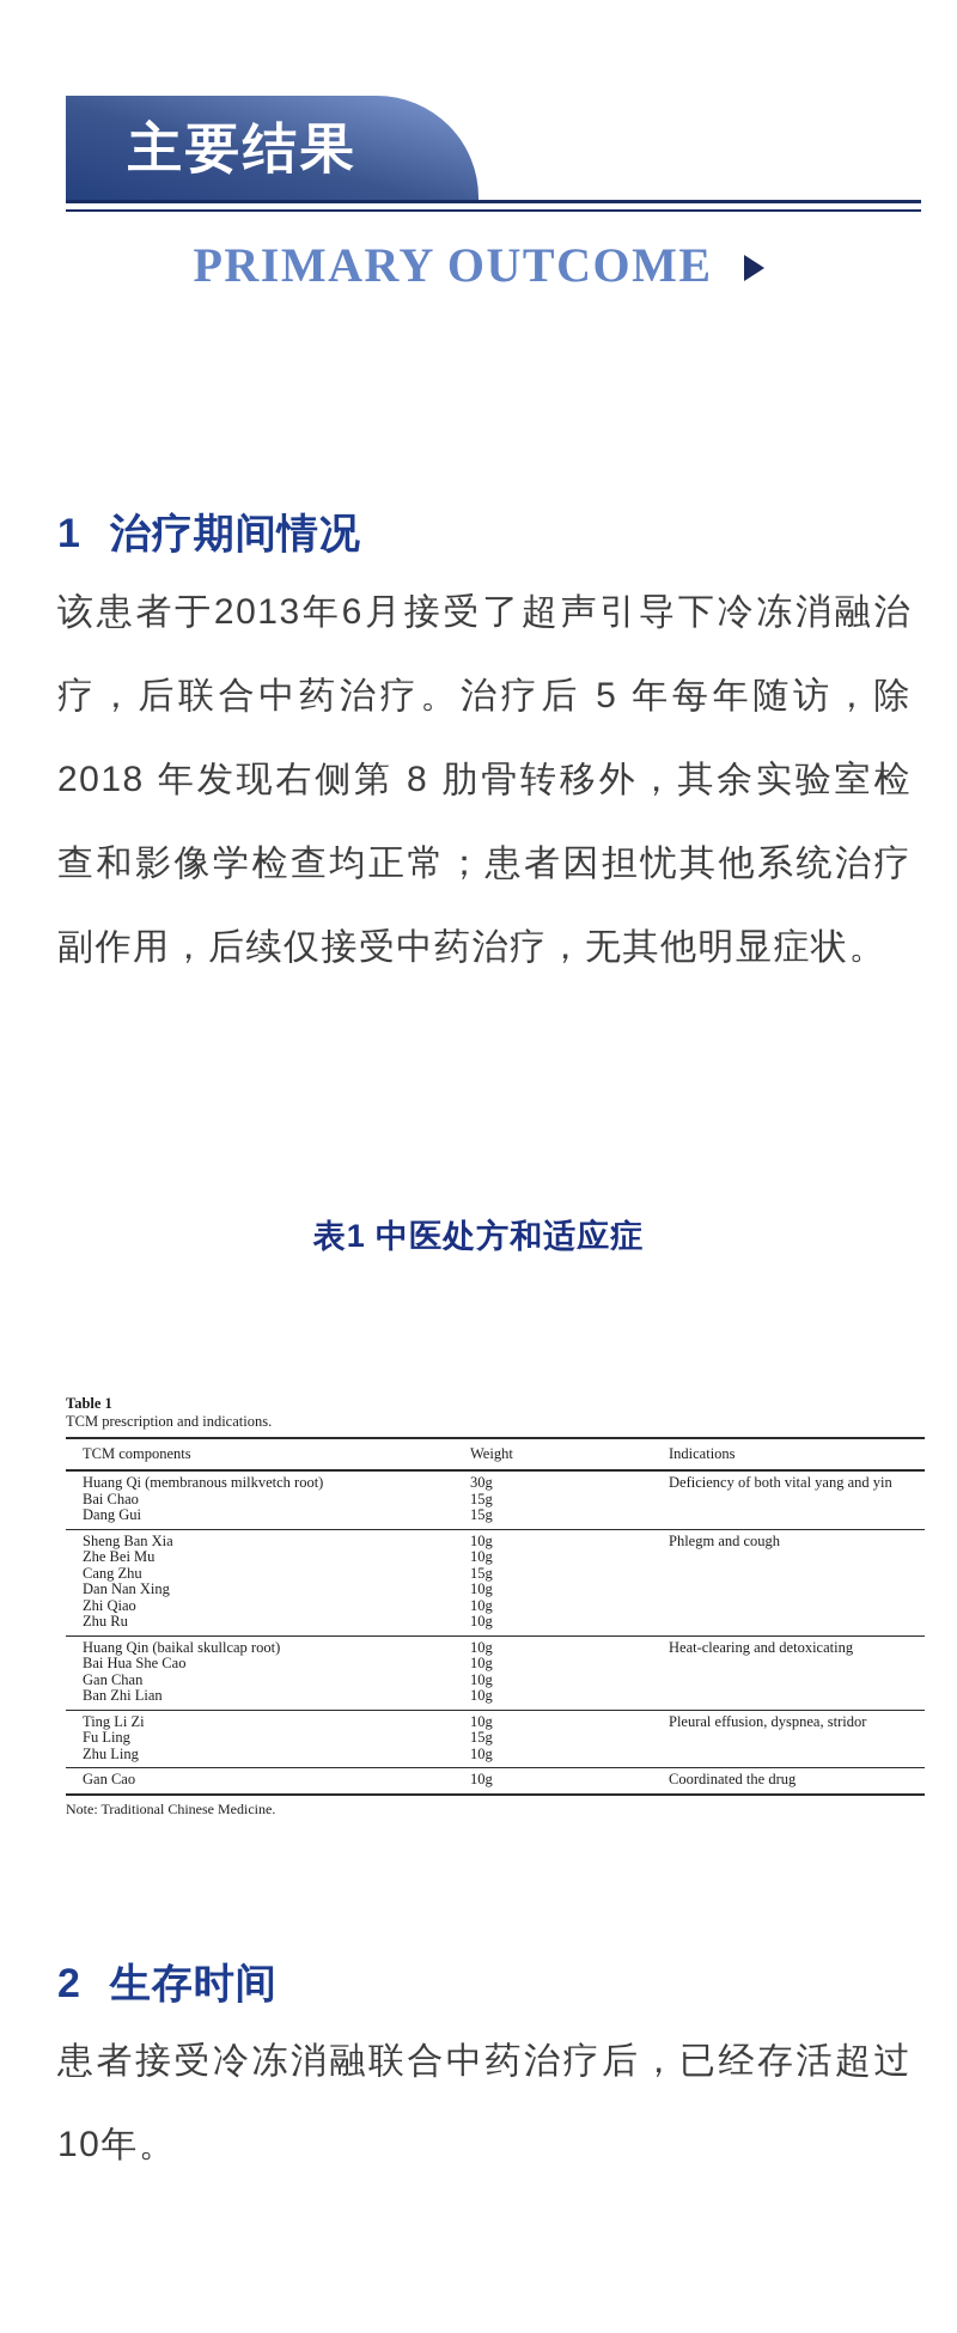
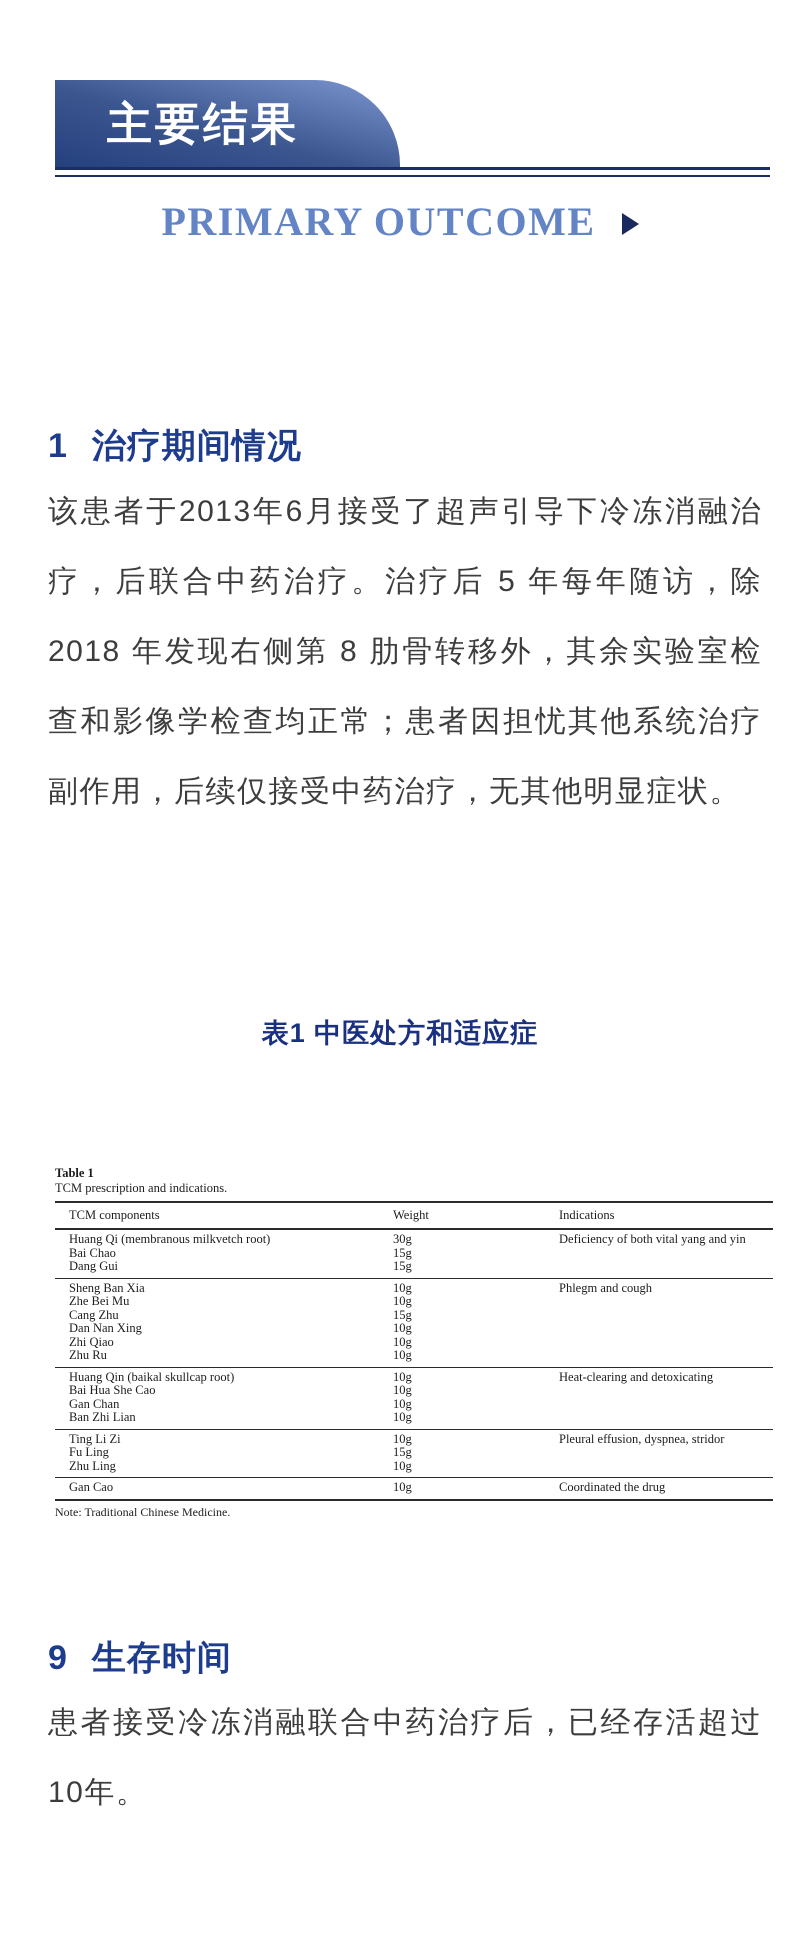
  主要结果
  PRIMARY OUTCOME
  1
  治疗期间情况
  该患者于2013年6月接受了超声引导下冷冻消融治疗，后联合中药治疗。治疗后 5 年每年随访，除 2018 年发现右侧第 8 肋骨转移外，其余实验室检查和影像学检查均正常；患者因担忧其他系统治疗副作用，后续仅接受中药治疗，无其他明显症状。
  表1 中医处方和适应症
  Table 1
  TCM prescription and indications.
  TCM components
  Weight
  Indications
  Huang Qi (membranous milkvetch root)
  Bai Chao
  Dang Gui
  30g
  15g
  15g
  Deficiency of both vital yang and yin
  Sheng Ban Xia
  Zhe Bei Mu
  Cang Zhu
  Dan Nan Xing
  Zhi Qiao
  Zhu Ru
  10g
  10g
  15g
  10g
  10g
  10g
  Phlegm and cough
  Huang Qin (baikal skullcap root)
  Bai Hua She Cao
  Gan Chan
  Ban Zhi Lian
  10g
  10g
  10g
  10g
  Heat-clearing and detoxicating
  Ting Li Zi
  Fu Ling
  Zhu Ling
  10g
  15g
  10g
  Pleural effusion, dyspnea, stridor
  Gan Cao
  10g
  Coordinated the drug
  Note: Traditional Chinese Medicine.
- 2
+ 9
  生存时间
  患者接受冷冻消融联合中药治疗后，已经存活超过10年。
